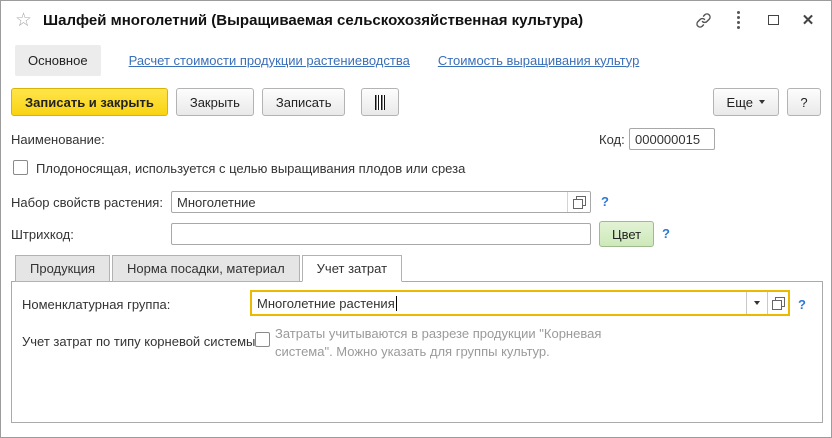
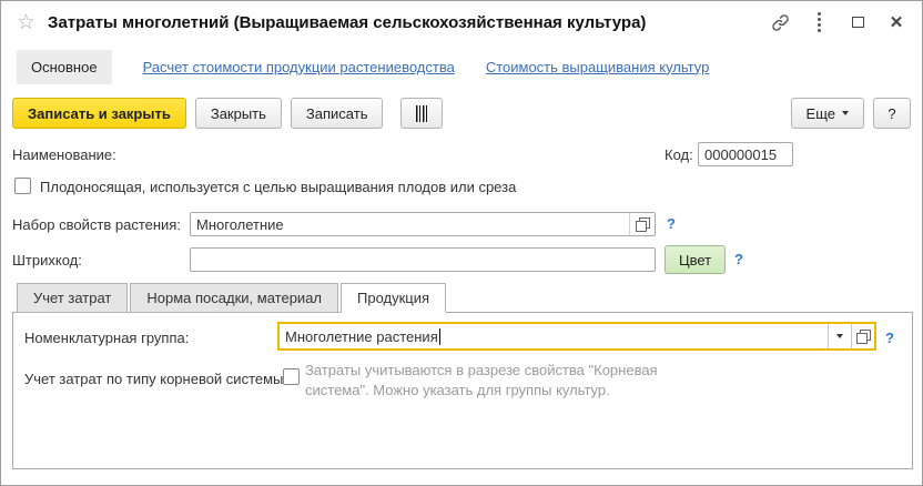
  ☆
- Шалфей многолетний (Выращиваемая сельскохозяйственная культура)
+ Затраты многолетний (Выращиваемая сельскохозяйственная культура)
  ✕
  Основное
  Расчет стоимости продукции растениеводства
  Стоимость выращивания культур
  Записать и закрыть
  Закрыть
  Записать
  Еще
  ?
  Наименование:
  Код:
  000000015
  Плодоносящая, используется с целью выращивания плодов или среза
  Набор свойств растения:
  Многолетние
  ?
  Штрихкод:
  Цвет
  ?
- Продукция
+ Учет затрат
  Норма посадки, материал
- Учет затрат
+ Продукция
  Номенклатурная группа:
  Многолетние растения
  ?
  Учет затрат по типу корневой системы
- Затраты учитываются в разрезе продукции "Корневая система". Можно указать для группы культур.
+ Затраты учитываются в разрезе свойства "Корневая система". Можно указать для группы культур.
